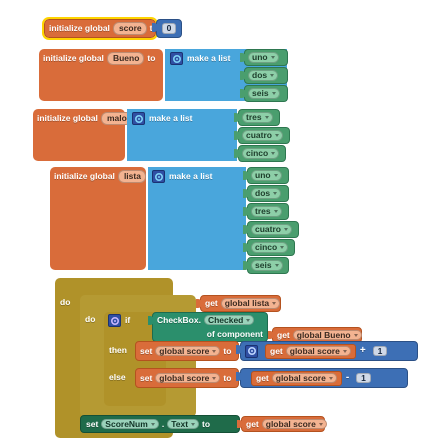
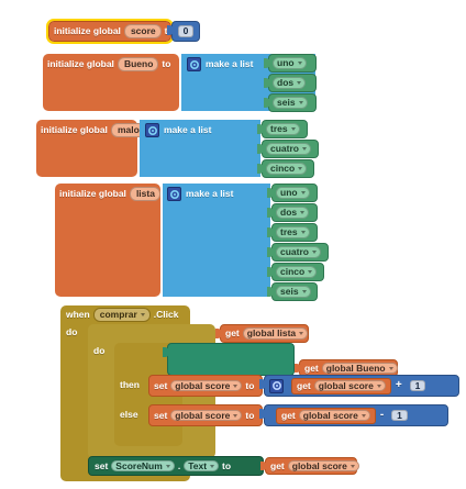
  initialize global
  score
  0
  initialize global
  Bueno
  to
  make a list
  uno
  dos
  seis
  initialize global
  malo
  make a list
  tres
  cuatro
  cinco
  initialize global
  lista
  make a list
  uno
  dos
  tres
  cuatro
  cinco
  seis
+ when
+ comprar
+ .Click
  do
  get
  global lista
  do
- if
- CheckBox.
- Checked
- of component
  get
  global Bueno
  then
  set
  global score
  to
  get
  global score
  +
  1
  else
  set
  global score
  to
  get
  global score
  -
  1
  set
  ScoreNum
  .
  Text
  to
  get
  global score
